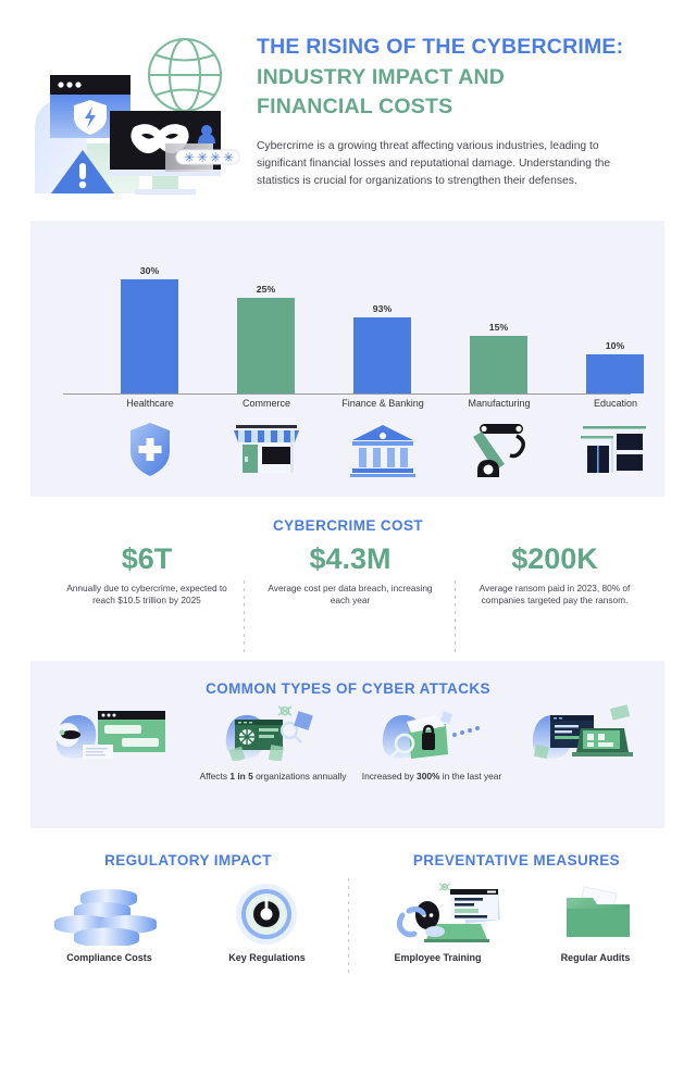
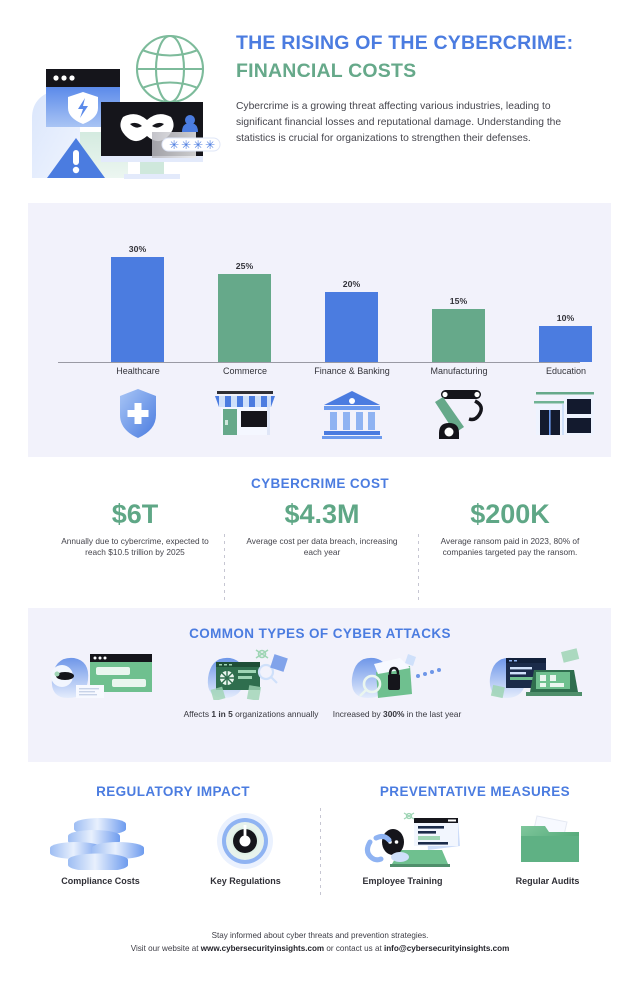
  ✳
  ✳
  ✳
  ✳
  THE RISING OF THE CYBERCRIME:
- INDUSTRY IMPACT AND
  FINANCIAL COSTS
  Cybercrime is a growing threat affecting various industries, leading to significant financial losses and reputational damage. Understanding the statistics is crucial for organizations to strengthen their defenses.
  30%
  25%
- 93%
+ 20%
  15%
  10%
  Healthcare
  Commerce
  Finance & Banking
  Manufacturing
  Education
  CYBERCRIME COST
  $6T
  Annually due to cybercrime, expected to reach $10.5 trillion by 2025
  $4.3M
  Average cost per data breach, increasing each year
  $200K
  Average ransom paid in 2023, 80% of companies targeted pay the ransom.
  COMMON TYPES OF CYBER ATTACKS
  Affects 1 in 5 organizations annually
  Increased by 300% in the last year
  REGULATORY IMPACT
  Compliance Costs
  Key Regulations
  PREVENTATIVE MEASURES
  Employee Training
  Regular Audits
+ Stay informed about cyber threats and prevention strategies.
+ Visit our website at www.cybersecurityinsights.com or contact us at info@cybersecurityinsights.com
